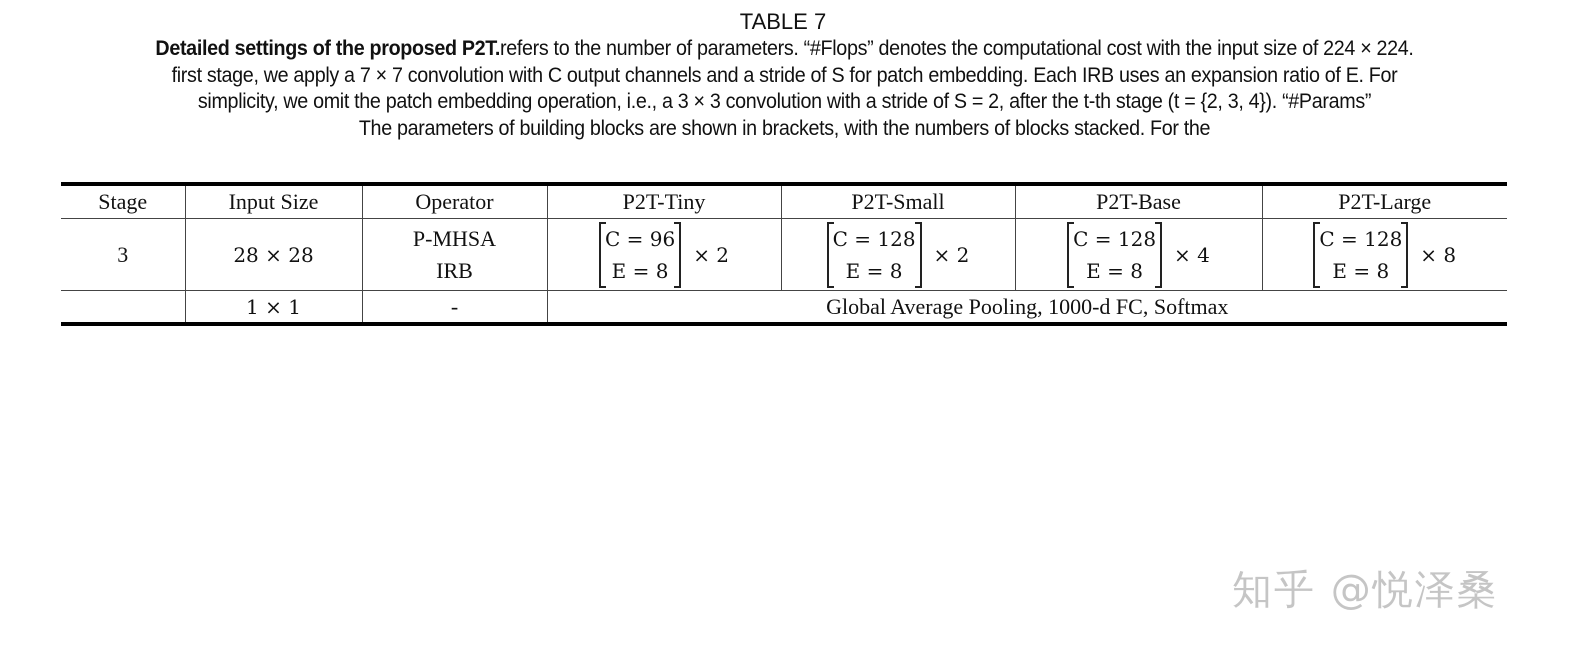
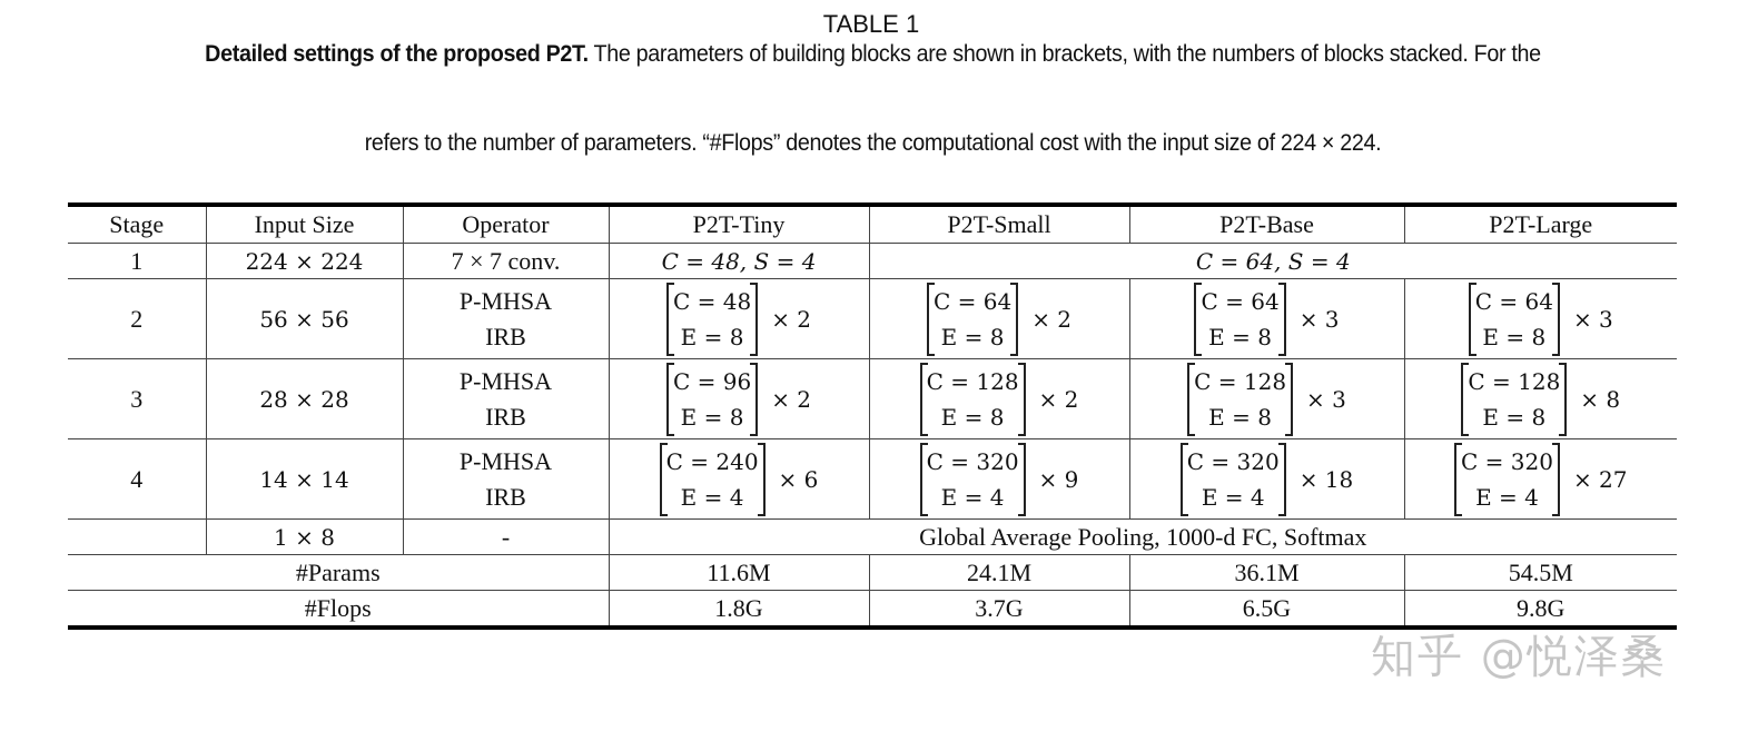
- TABLE 7
+ TABLE 1
- Detailed settings of the proposed P2T.refers to the number of parameters. “#Flops” denotes the computational cost with the input size of 224 × 224.
+ Detailed settings of the proposed P2T. The parameters of building blocks are shown in brackets, with the numbers of blocks stacked. For the
- first stage, we apply a 7 × 7 convolution with C output channels and a stride of S for patch embedding. Each IRB uses an expansion ratio of E. For
- simplicity, we omit the patch embedding operation, i.e., a 3 × 3 convolution with a stride of S = 2, after the t-th stage (t = {2, 3, 4}). “#Params”
- The parameters of building blocks are shown in brackets, with the numbers of blocks stacked. For the
+ refers to the number of parameters. “#Flops” denotes the computational cost with the input size of 224 × 224.
  Stage	Input Size	Operator	P2T-Tiny	P2T-Small	P2T-Base	P2T-Large
+ 1	224 × 224	7 × 7 conv.	C = 48, S = 4	C = 64, S = 4
+ 2	56 × 56	P-MHSAIRB	C = 48E = 8× 2	C = 64E = 8× 2	C = 64E = 8× 3	C = 64E = 8× 3
- 3	28 × 28	P-MHSAIRB	C = 96E = 8× 2	C = 128E = 8× 2	C = 128E = 8× 4	C = 128E = 8× 8
+ 3	28 × 28	P-MHSAIRB	C = 96E = 8× 2	C = 128E = 8× 2	C = 128E = 8× 3	C = 128E = 8× 8
+ 4	14 × 14	P-MHSAIRB	C = 240E = 4× 6	C = 320E = 4× 9	C = 320E = 4× 18	C = 320E = 4× 27
- 	1 × 1	-	Global Average Pooling, 1000-d FC, Softmax
+ 	1 × 8	-	Global Average Pooling, 1000-d FC, Softmax
+ #Params	11.6M	24.1M	36.1M	54.5M
+ #Flops	1.8G	3.7G	6.5G	9.8G
  知乎 @悦泽桑
